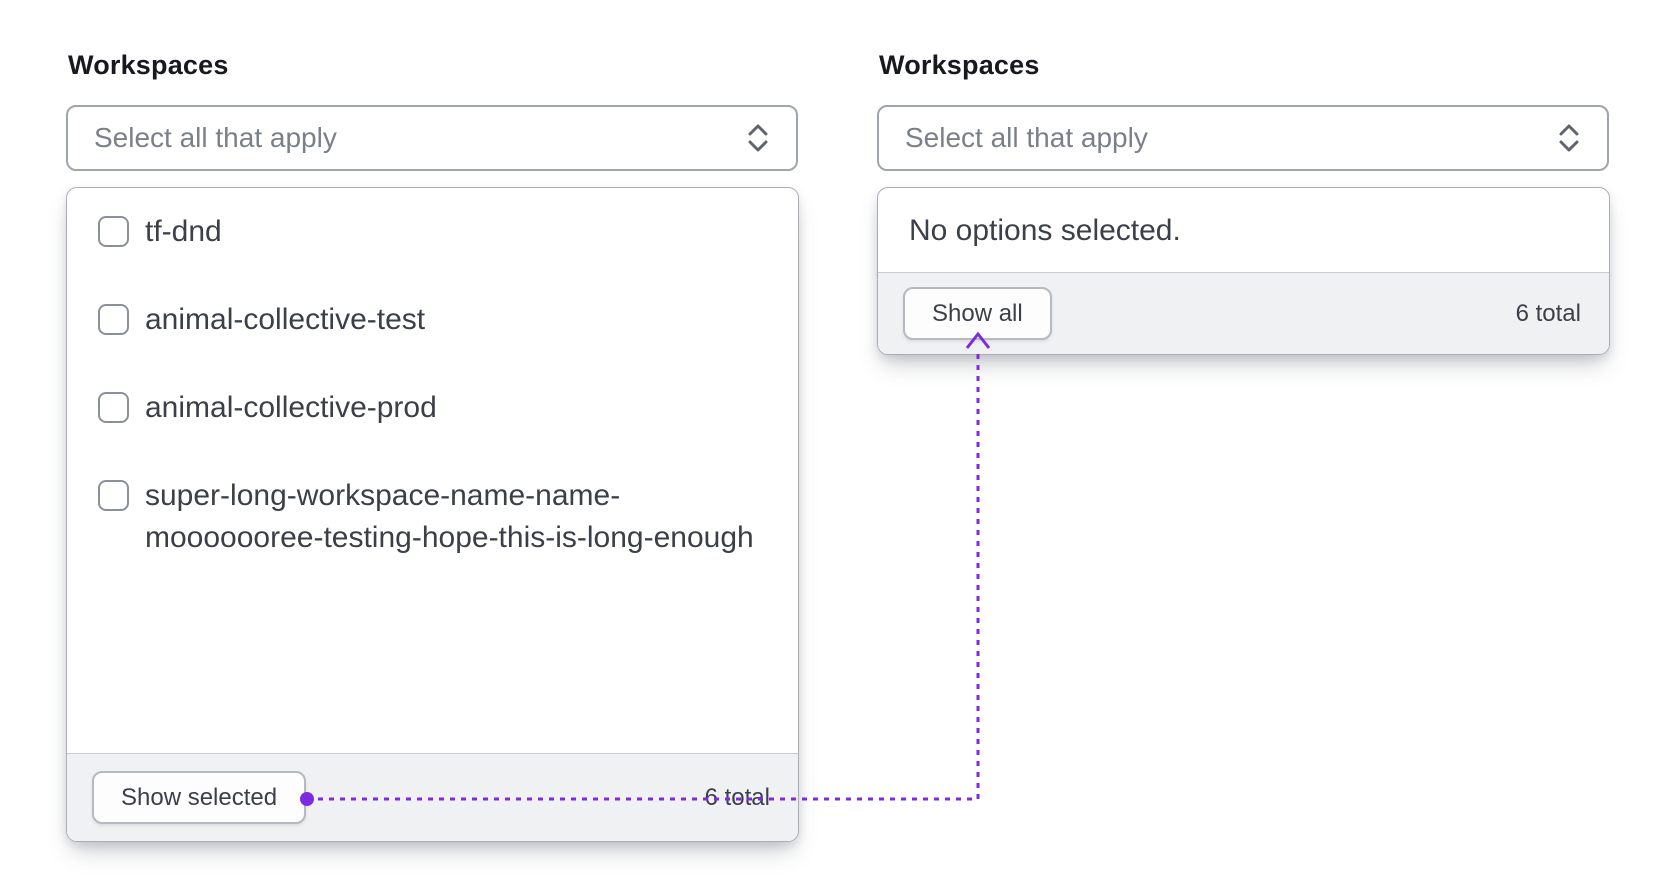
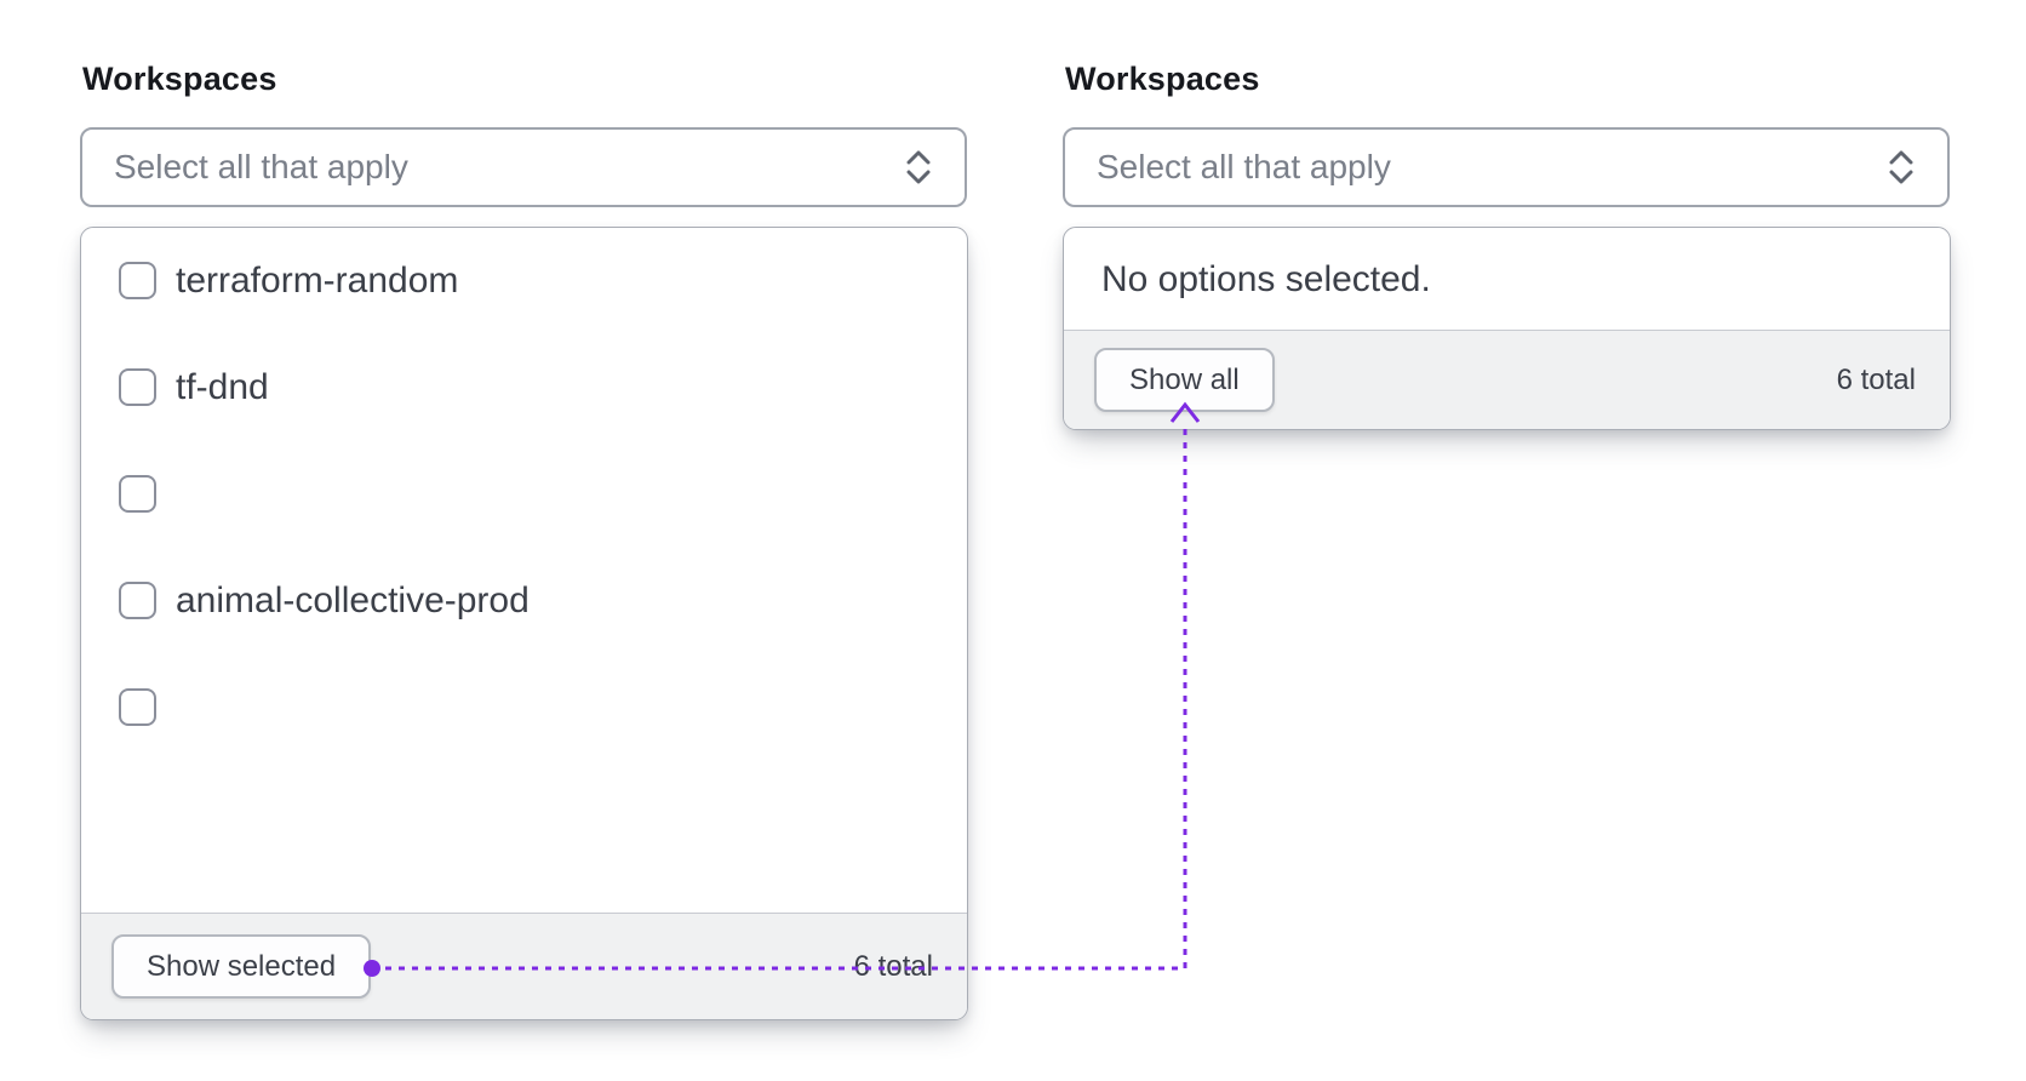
  Workspaces
  Select all that apply
+ terraform-random
  tf-dnd
- animal-collective-test
  animal-collective-prod
- super-long-workspace-name-name-mooooooree-testing-hope-this-is-long-enough
  Show selected
  6 total
  Workspaces
  Select all that apply
  No options selected.
  Show all
  6 total
